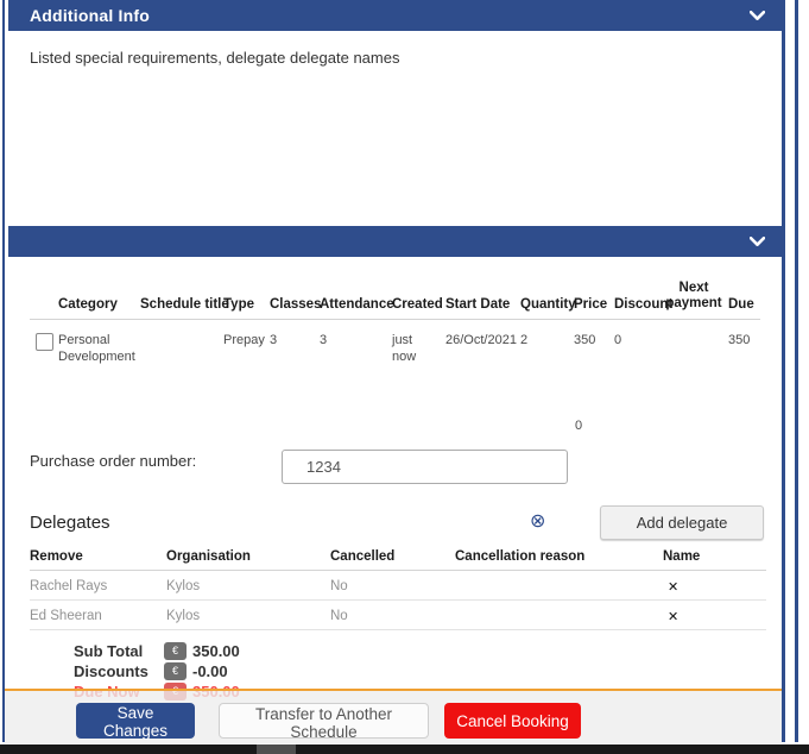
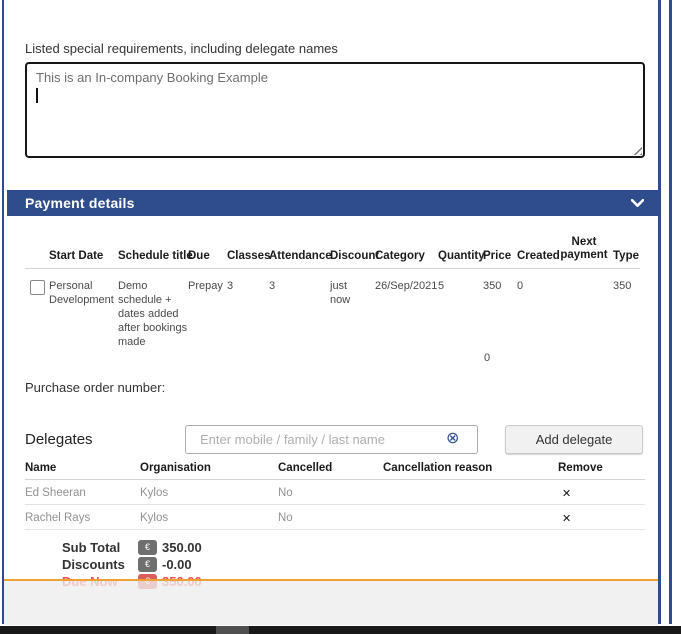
- Additional Info
- Listed special requirements, delegate delegate names
+ Listed special requirements, including delegate names
+ This is an In-company Booking Example
+ Payment details
- Category
+ Start Date
  Schedule title
- Type
+ Due
  Classes
  Attendance
- Created
+ Discount
- Start Date
+ Category
  Quantity
  Price
- Discount
+ Created
  Next payment
- Due
+ Type
  Personal Development
+ Demo schedule + dates added after bookings made
  Prepay
  3
  3
  just now
- 26/Oct/2021
+ 26/Sep/2021
- 2
+ 5
  350
  0
  350
  0
  Purchase order number:
- 1234
  Delegates
+ Enter mobile / family / last name
  ⊗
  Add delegate
- Remove
+ Name
  Organisation
  Cancelled
  Cancellation reason
- Name
+ Remove
- Rachel Rays
+ Ed Sheeran
  Kylos
  No
  ✕
- Ed Sheeran
+ Rachel Rays
  Kylos
  No
  ✕
  Sub Total
  €
  350.00
  Discounts
  €
  -0.00
  Due Now
  €
  350.00
- Save Changes
- Transfer to Another Schedule
- Cancel Booking
